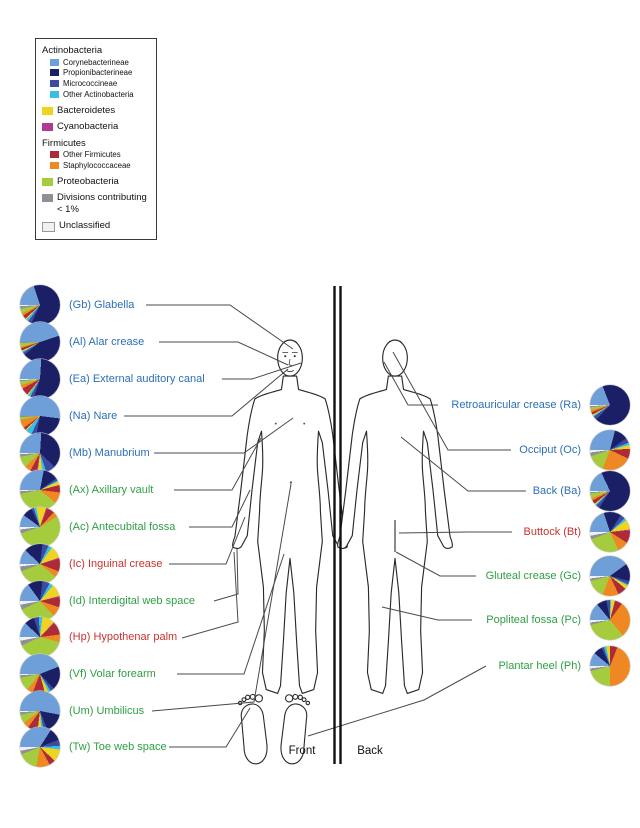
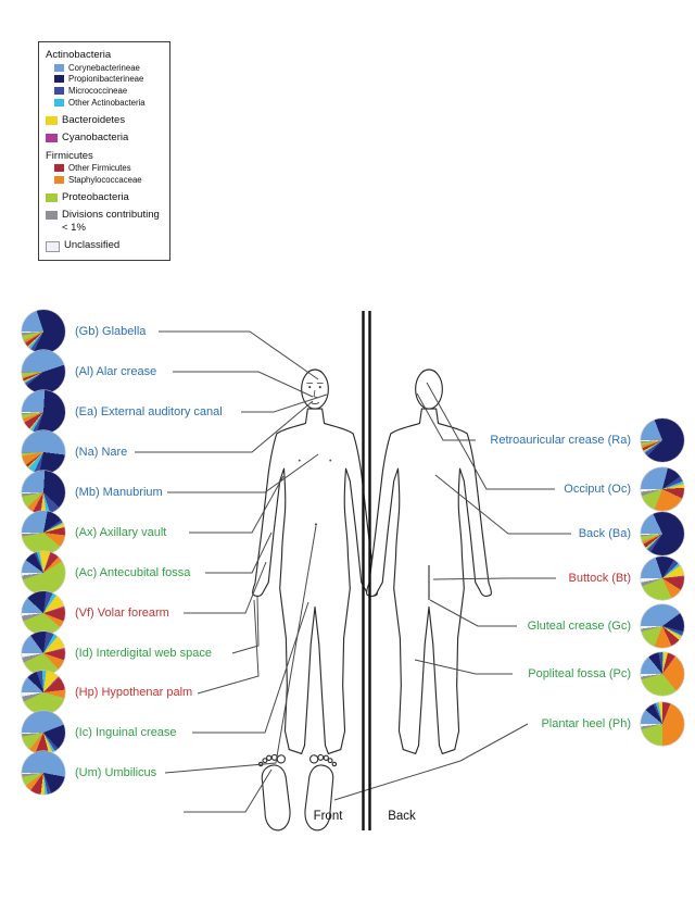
  Actinobacteria
  Corynebacterineae
  Propionibacterineae
  Micrococcineae
  Other Actinobacteria
  Bacteroidetes
  Cyanobacteria
  Firmicutes
  Other Firmicutes
  Staphylococcaceae
  Proteobacteria
  Divisions contributing < 1%
  Unclassified
  Front
  Back
  (Gb) Glabella
  (Al) Alar crease
  (Ea) External auditory canal
  (Na) Nare
  (Mb) Manubrium
  (Ax) Axillary vault
  (Ac) Antecubital fossa
- (Ic) Inguinal crease
+ (Vf) Volar forearm
  (Id) Interdigital web space
  (Hp) Hypothenar palm
- (Vf) Volar forearm
+ (Ic) Inguinal crease
  (Um) Umbilicus
- (Tw) Toe web space
  Retroauricular crease (Ra)
  Occiput (Oc)
  Back (Ba)
  Buttock (Bt)
  Gluteal crease (Gc)
  Popliteal fossa (Pc)
  Plantar heel (Ph)
